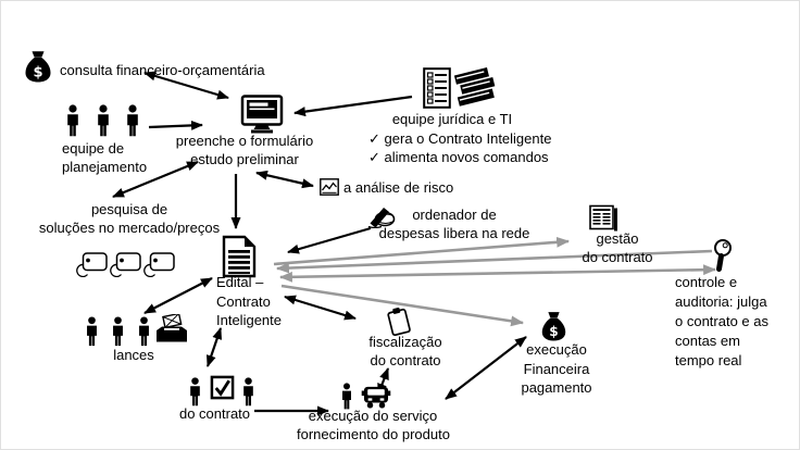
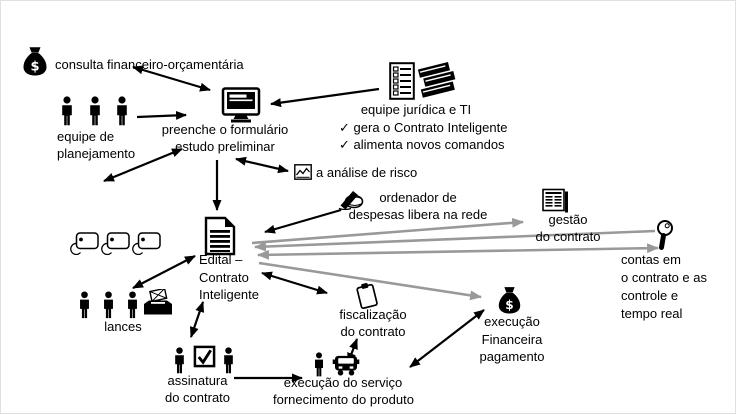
  consulta financeiro-orçamentária
  equipe de
  planejamento
  preenche o formulário
  estudo preliminar
  equipe jurídica e TI
  ✓ gera o Contrato Inteligente
  ✓ alimenta novos comandos
  a análise de risco
- pesquisa de
- soluções no mercado/preços
  ordenador de
  despesas libera na rede
  gestão
  do contrato
- controle e
+ contas em
- auditoria: julga
  o contrato e as
- contas em
+ controle e
  tempo real
  Edital –
  Contrato
  Inteligente
  lances
  fiscalização
  do contrato
  execução
  Financeira
  pagamento
+ assinatura
  do contrato
  execução do serviço
  fornecimento do produto
